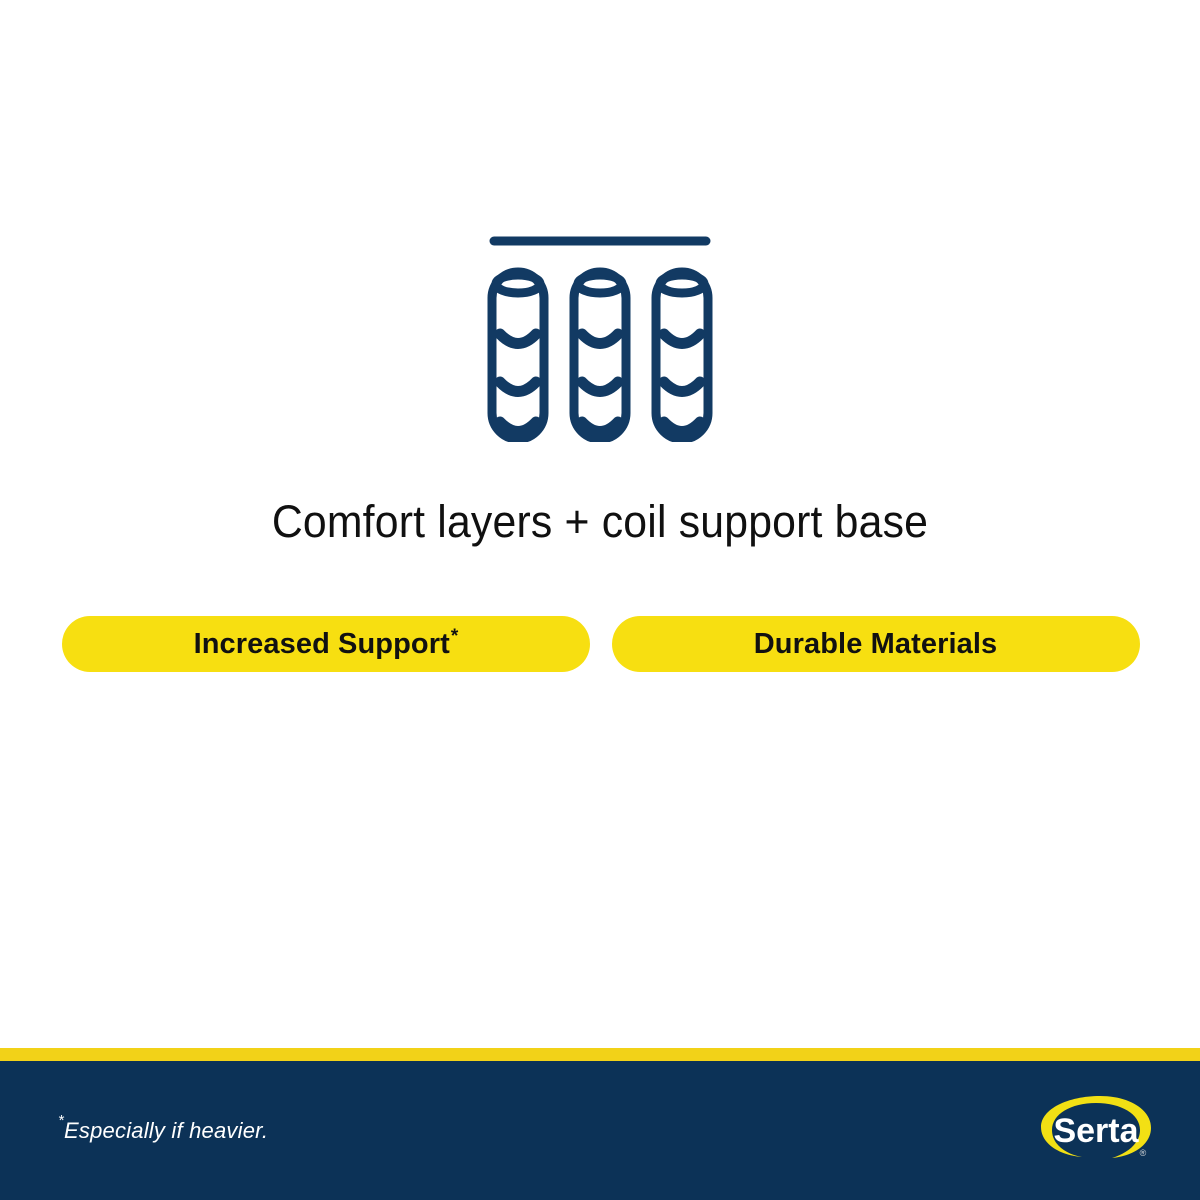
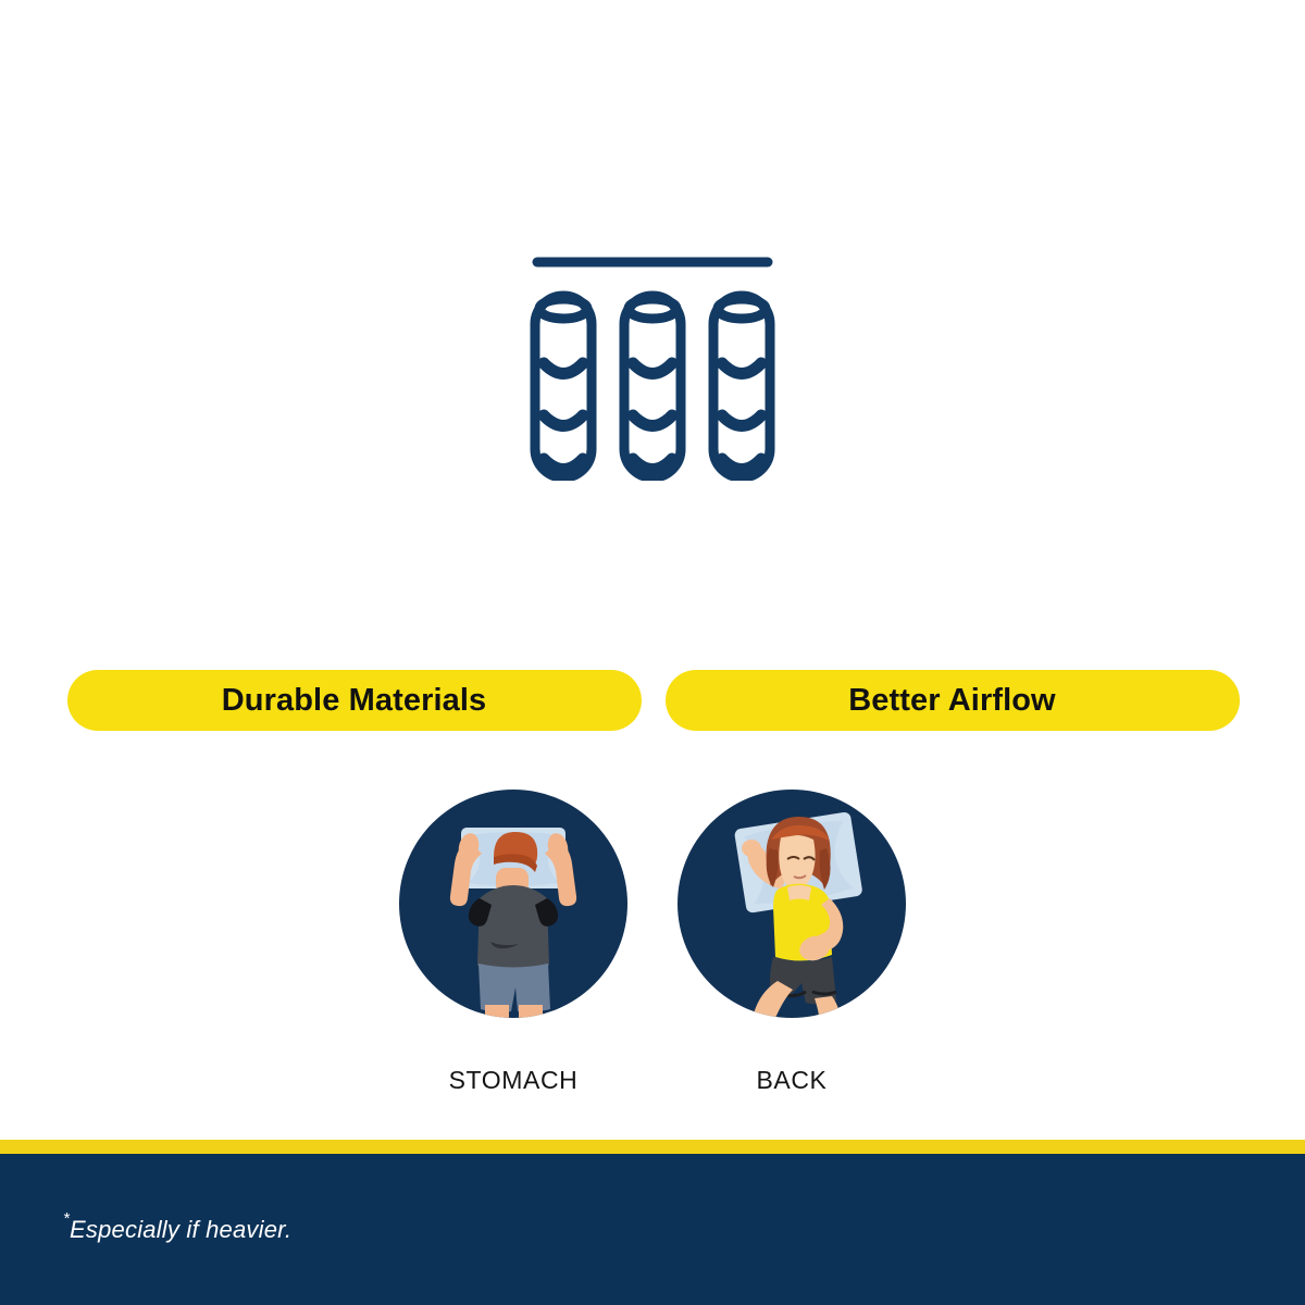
- Comfort layers + coil support base
- Increased Support
- *
  Durable Materials
+ Better Airflow
+ STOMACH
+ BACK
  *Especially if heavier.
- Serta
- ®
